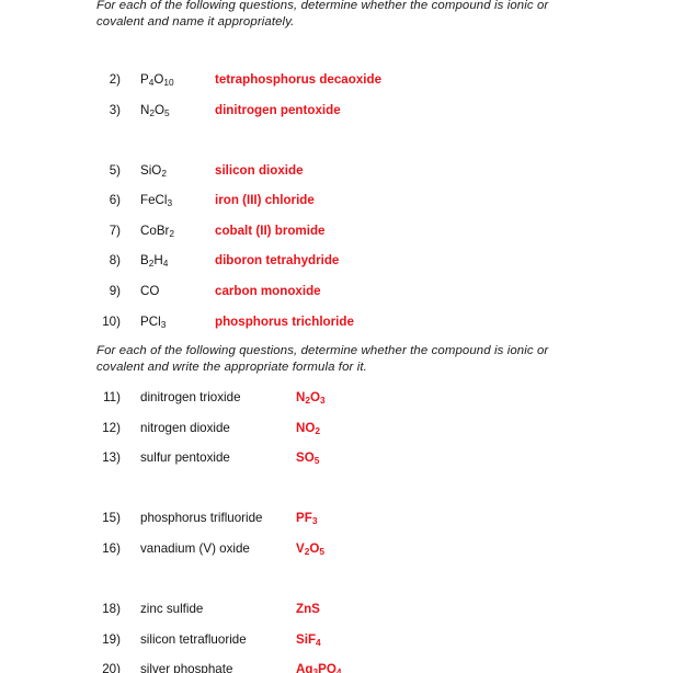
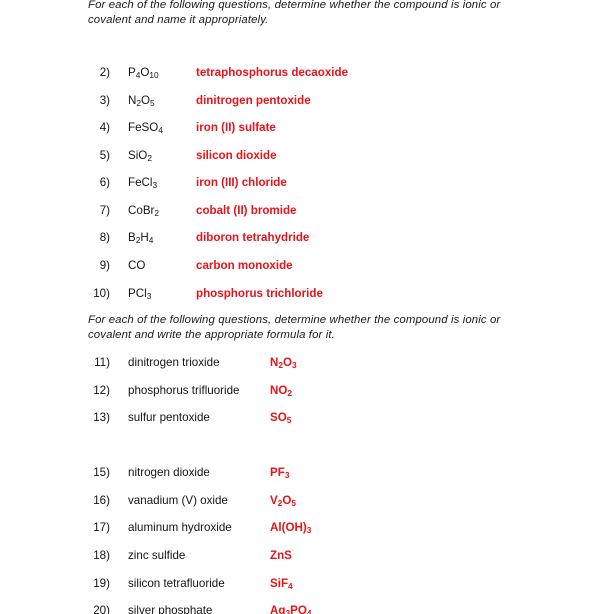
  For each of the following questions, determine whether the compound is ionic or covalent and name it appropriately.
  2)
  P4O10
  tetraphosphorus decaoxide
  3)
  N2O5
  dinitrogen pentoxide
+ 4)
+ FeSO4
+ iron (II) sulfate
  5)
  SiO2
  silicon dioxide
  6)
  FeCl3
  iron (III) chloride
  7)
  CoBr2
  cobalt (II) bromide
  8)
  B2H4
  diboron tetrahydride
  9)
  CO
  carbon monoxide
  10)
  PCl3
  phosphorus trichloride
  For each of the following questions, determine whether the compound is ionic or covalent and write the appropriate formula for it.
  11)
  dinitrogen trioxide
  N2O3
  12)
- nitrogen dioxide
+ phosphorus trifluoride
  NO2
  13)
  sulfur pentoxide
  SO5
  15)
- phosphorus trifluoride
+ nitrogen dioxide
  PF3
  16)
  vanadium (V) oxide
  V2O5
+ 17)
+ aluminum hydroxide
+ Al(OH)3
  18)
  zinc sulfide
  ZnS
  19)
  silicon tetrafluoride
  SiF4
  20)
  silver phosphate
  Ag3PO4
